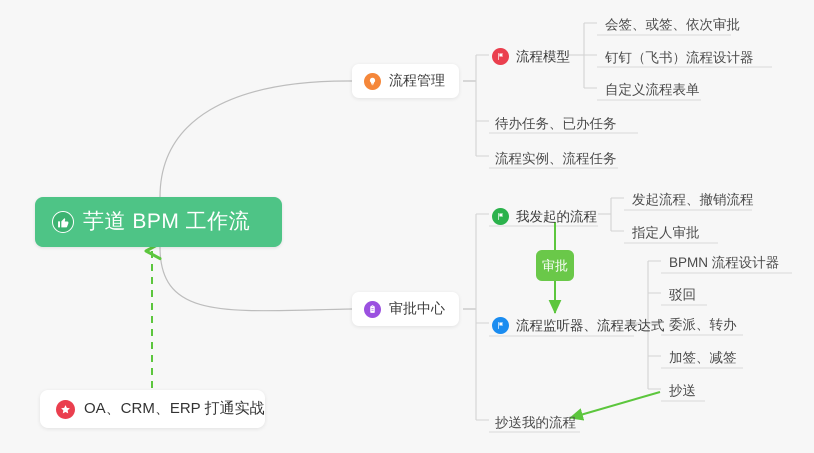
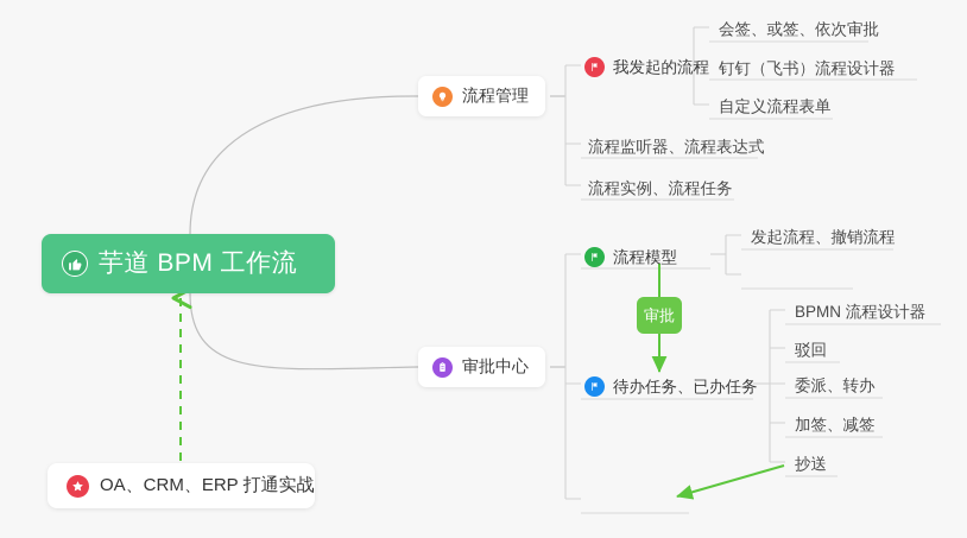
  芋道 BPM 工作流
  流程管理
  审批中心
- 流程模型
+ 我发起的流程
- 待办任务、已办任务
+ 流程监听器、流程表达式
  流程实例、流程任务
  会签、或签、依次审批
  钉钉（飞书）流程设计器
  自定义流程表单
- 我发起的流程
+ 流程模型
- 流程监听器、流程表达式
+ 待办任务、已办任务
- 抄送我的流程
  发起流程、撤销流程
- 指定人审批
  BPMN 流程设计器
  驳回
  委派、转办
  加签、减签
  抄送
  审批
  OA、CRM、ERP 打通实战
